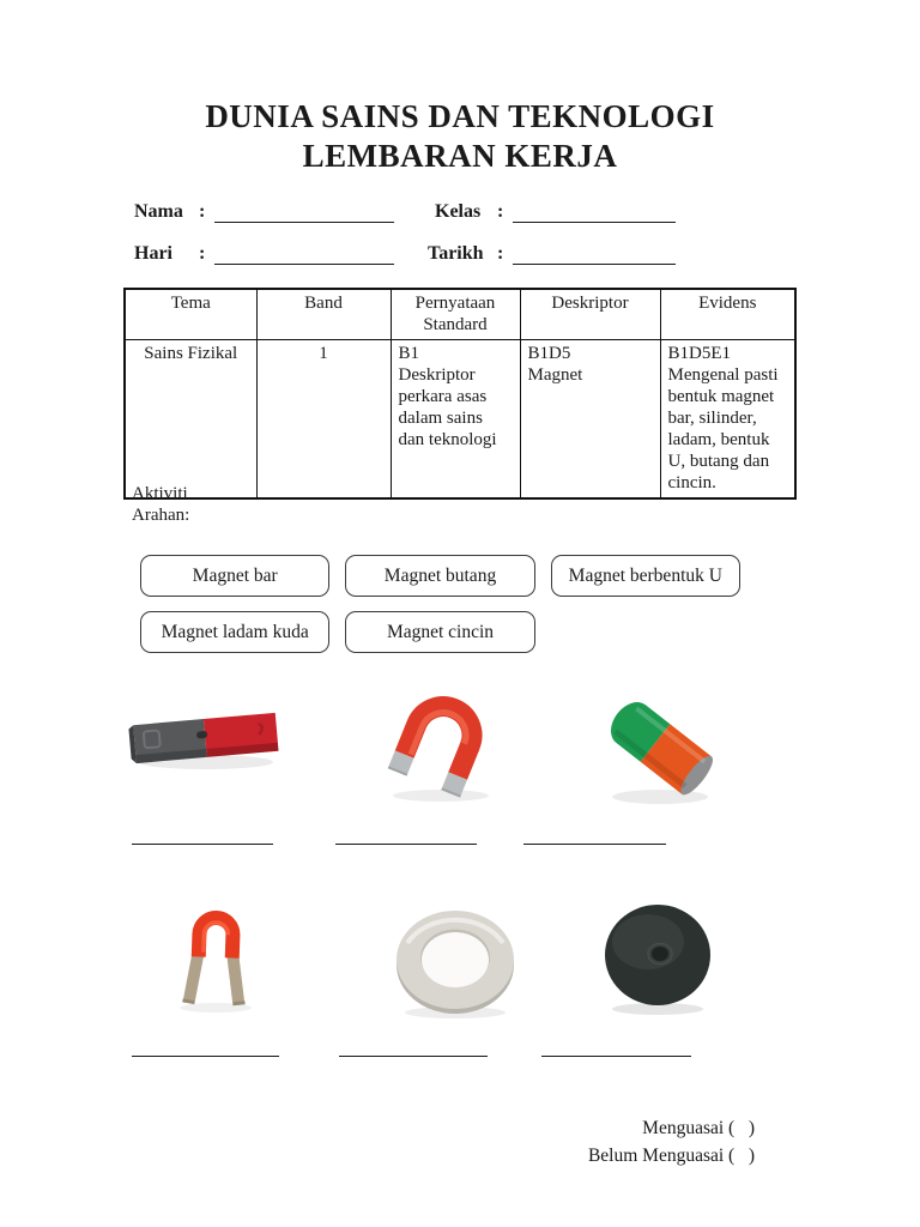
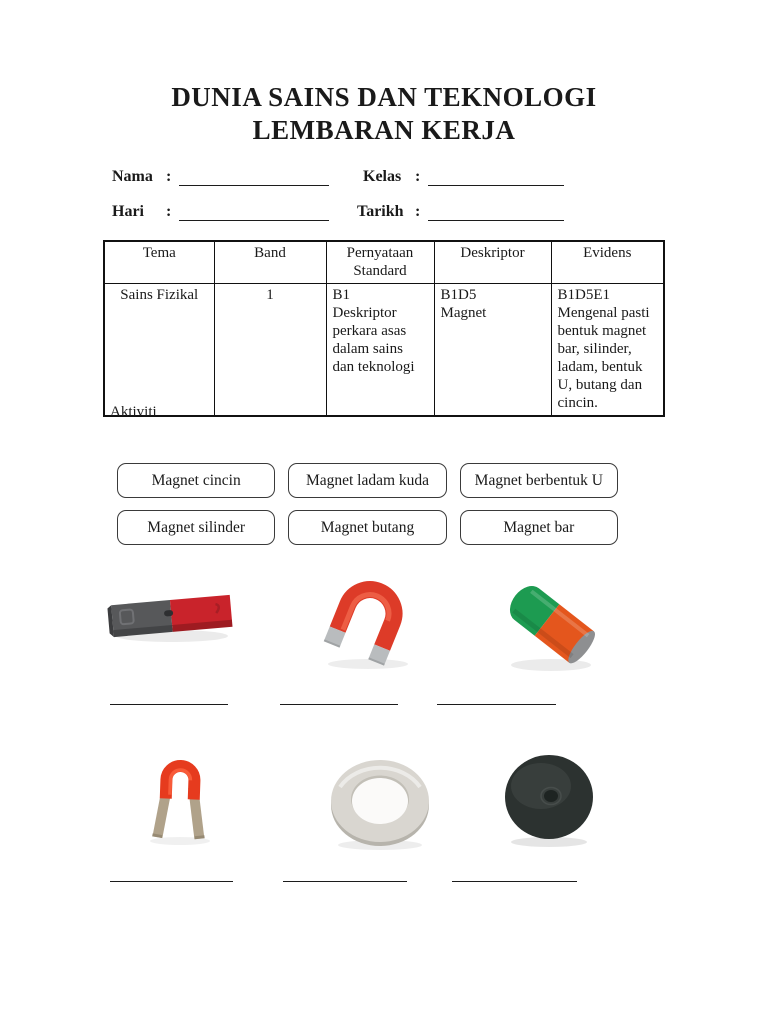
  DUNIA SAINS DAN TEKNOLOGI
  LEMBARAN KERJA
  Nama
  :
  Kelas
  :
  Hari
  :
  Tarikh
  :
  Tema	Band	Pernyataan Standard	Deskriptor	Evidens
  Sains Fizikal	1	B1 Deskriptor perkara asas dalam sains dan teknologi	B1D5 Magnet	B1D5E1 Mengenal pasti bentuk magnet bar, silinder, ladam, bentuk U, butang dan cincin.
  Aktiviti
- Arahan:
- Magnet bar
+ Magnet cincin
- Magnet butang
+ Magnet ladam kuda
  Magnet berbentuk U
+ Magnet silinder
- Magnet ladam kuda
+ Magnet butang
- Magnet cincin
+ Magnet bar
- Menguasai ( )
- Belum Menguasai ( )
